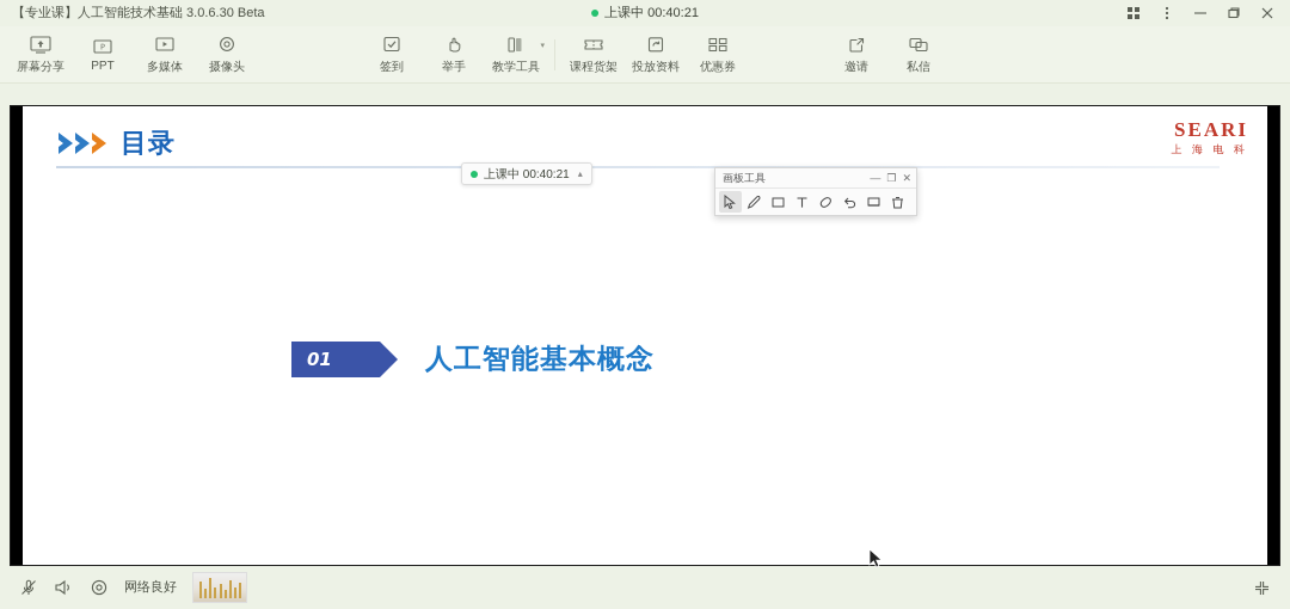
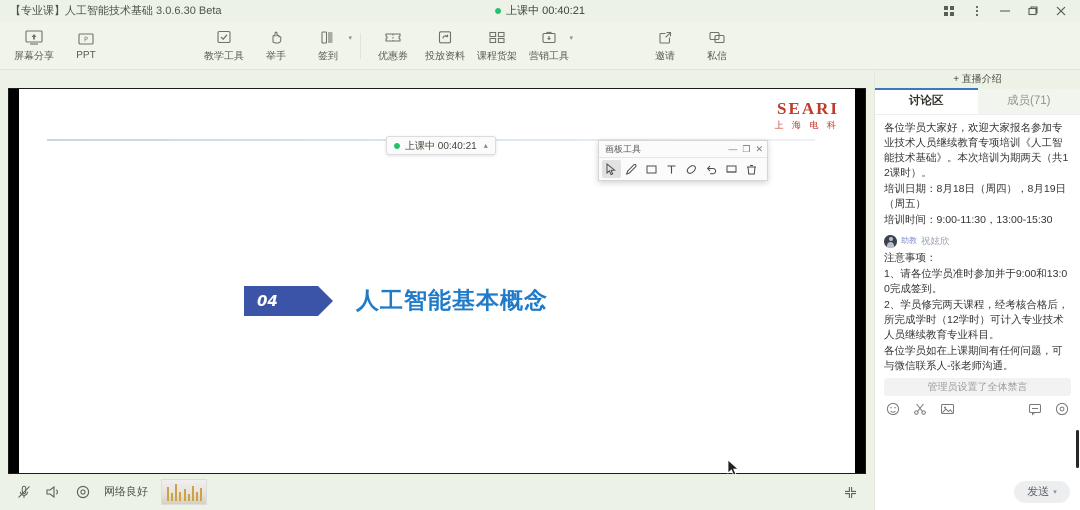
  【专业课】人工智能技术基础 3.0.6.30 Beta
  上课中 00:40:21
  屏幕分享
  P
  PPT
- 多媒体
- 摄像头
- 签到
+ 教学工具
  举手
- 教学工具
+ 签到
- 课程货架
+ 优惠券
  投放资料
- 优惠券
+ 课程货架
+ 营销工具
  邀请
  私信
- 目录
  SEARI
  上 海 电 科
- 01
+ 04
  人工智能基本概念
  上课中 00:40:21
  ▴
  画板工具
  —
  ❐
  ✕
  网络良好
+ + 直播介绍
+ 讨论区
+ 成员(71)
+ 各位学员大家好，欢迎大家报名参加专业技术人员继续教育专项培训《人工智能技术基础》。本次培训为期两天（共12课时）。
+ 培训日期：8月18日（周四），8月19日（周五）
+ 培训时间：9:00-11:30，13:00-15:30
+ 助教
+ 祝妶欣
+ 注意事项：
+ 1、请各位学员准时参加并于9:00和13:00完成签到。
+ 2、学员修完两天课程，经考核合格后，所完成学时（12学时）可计入专业技术人员继续教育专业科目。
+ 各位学员如在上课期间有任何问题，可与微信联系人-张老师沟通。
+ 管理员设置了全体禁言
+ 发送
